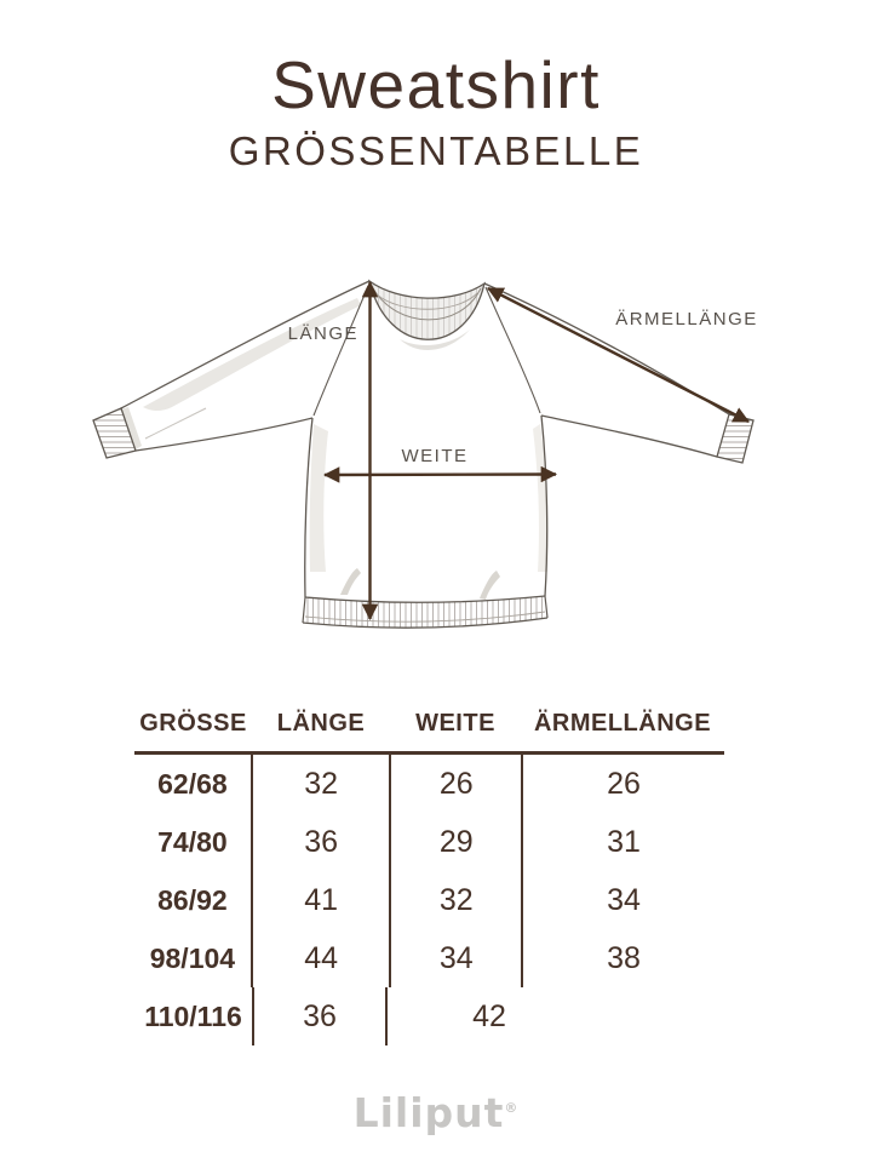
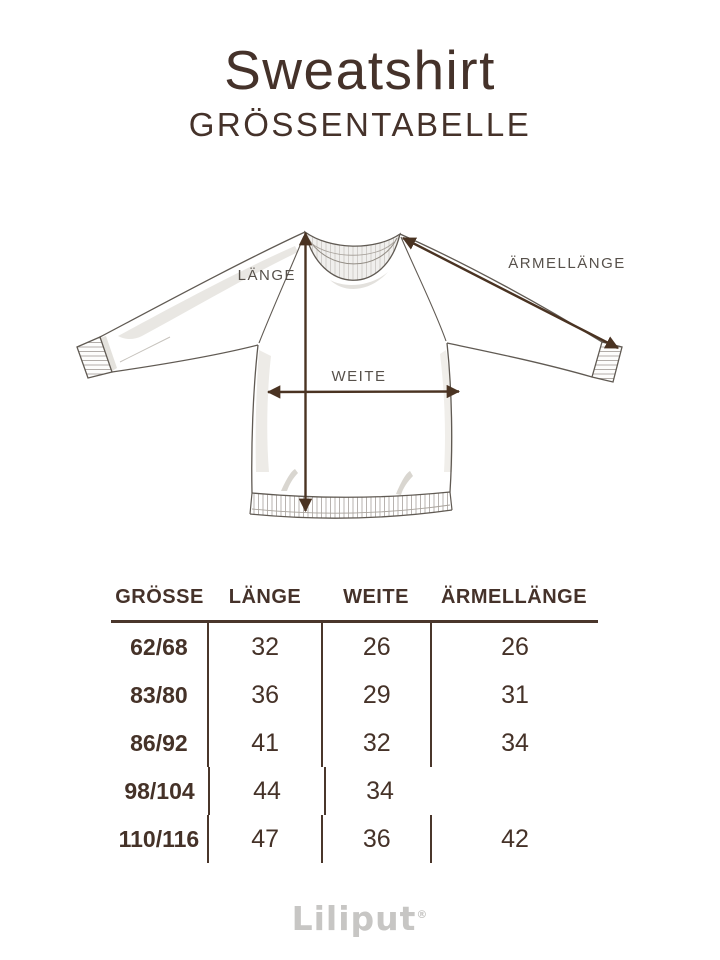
  Sweatshirt
  GRÖSSENTABELLE
  LÄNGE
  WEITE
  ÄRMELLÄNGE
  GRÖSSE
  LÄNGE
  WEITE
  ÄRMELLÄNGE
  62/68
  32
  26
  26
- 74/80
+ 83/80
  36
  29
  31
  86/92
  41
  32
  34
  98/104
  44
  34
- 38
  110/116
+ 47
  36
  42
  Liliput®
